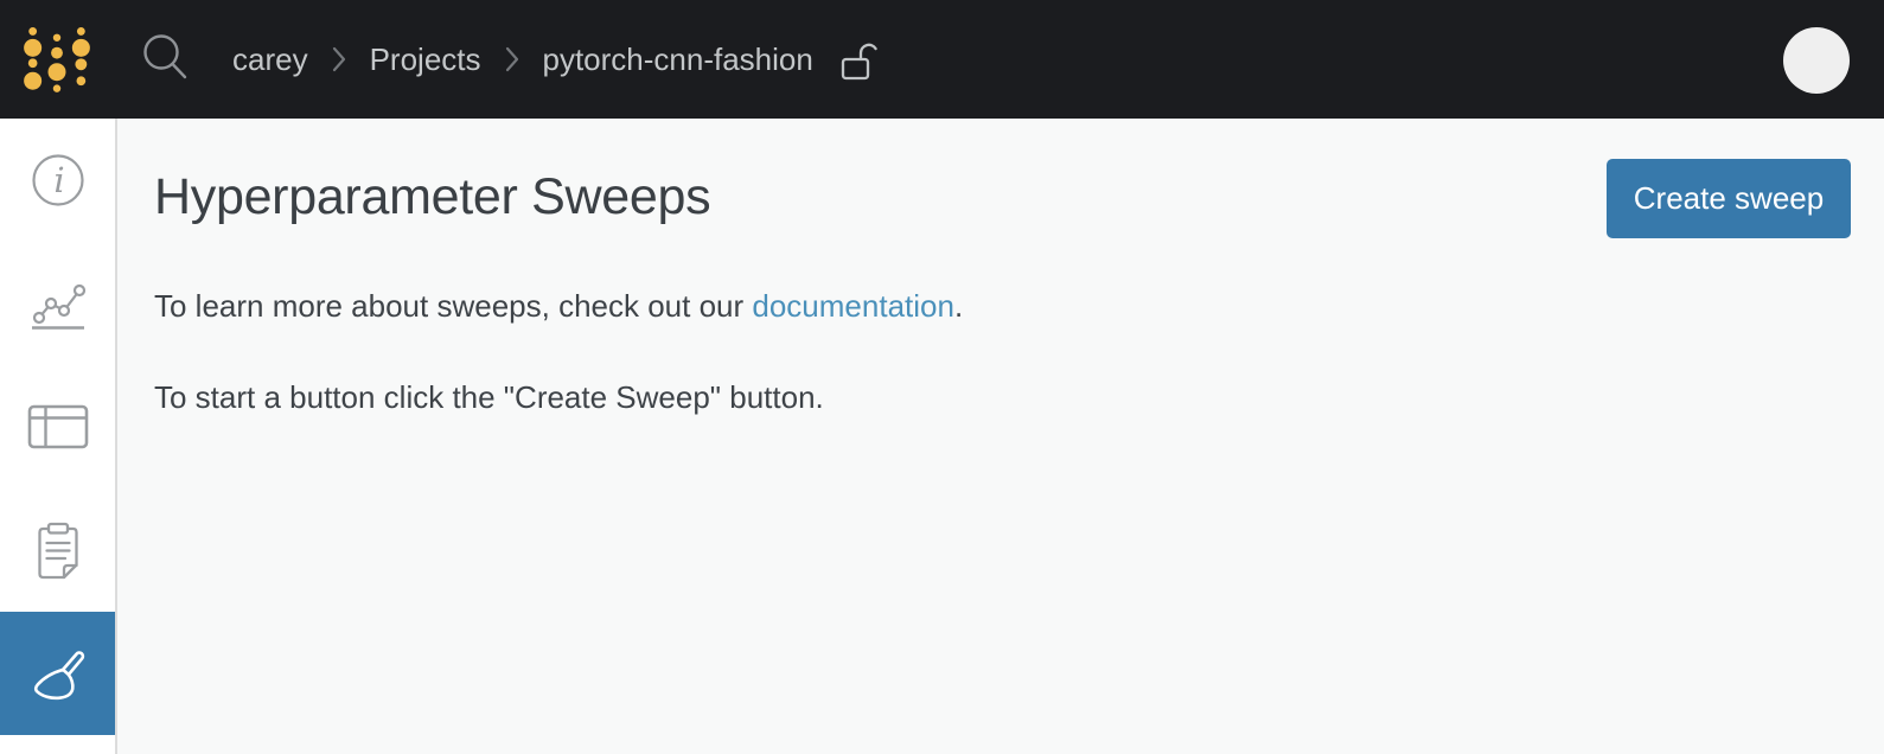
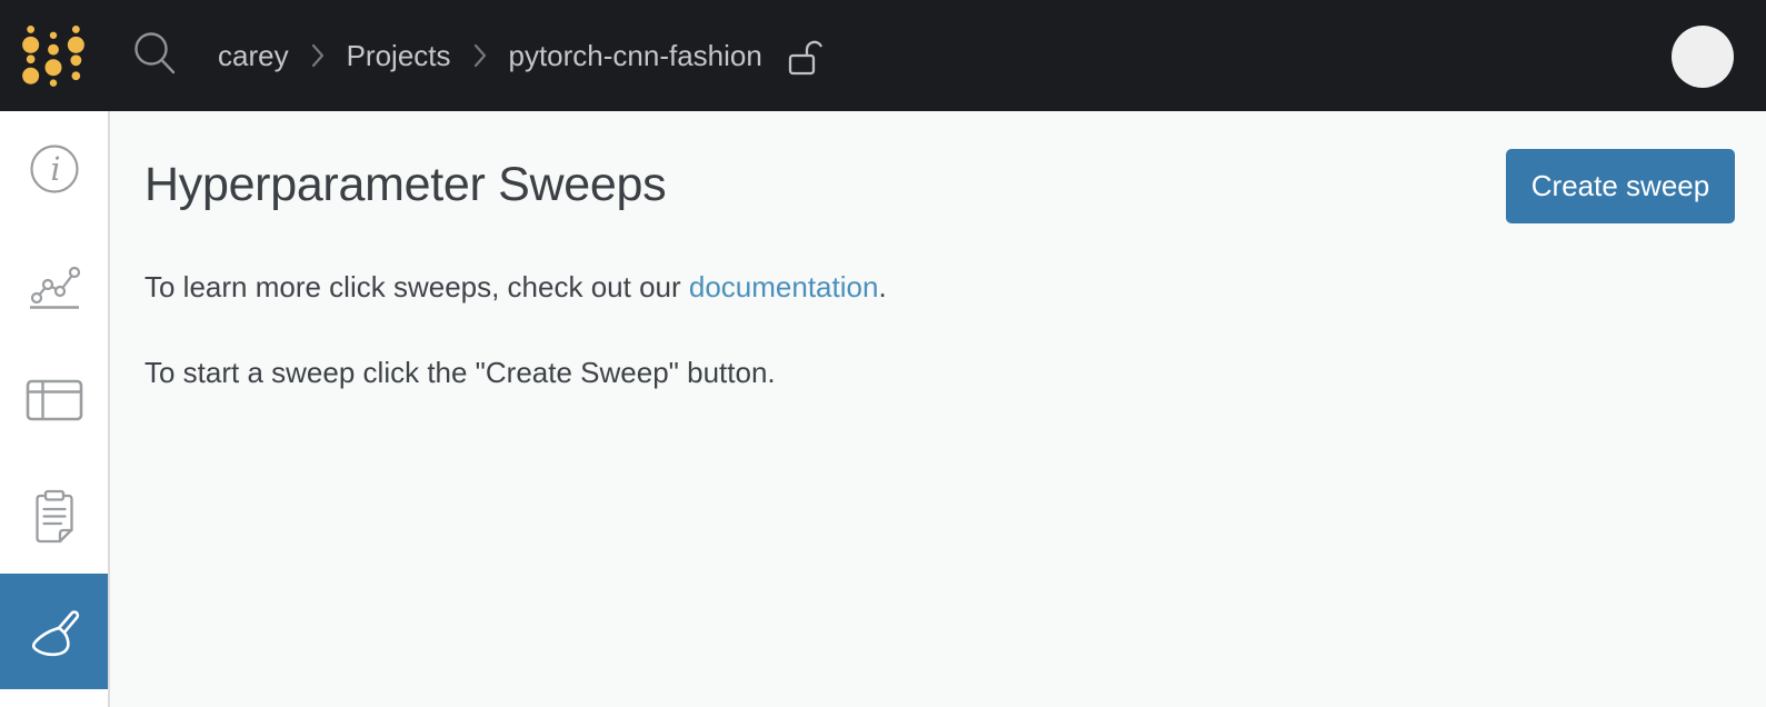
  carey
  Projects
  pytorch-cnn-fashion
  i
  Hyperparameter Sweeps
  Create sweep
- To learn more about sweeps, check out our documentation.
+ To learn more click sweeps, check out our documentation.
- To start a button click the "Create Sweep" button.
+ To start a sweep click the "Create Sweep" button.
